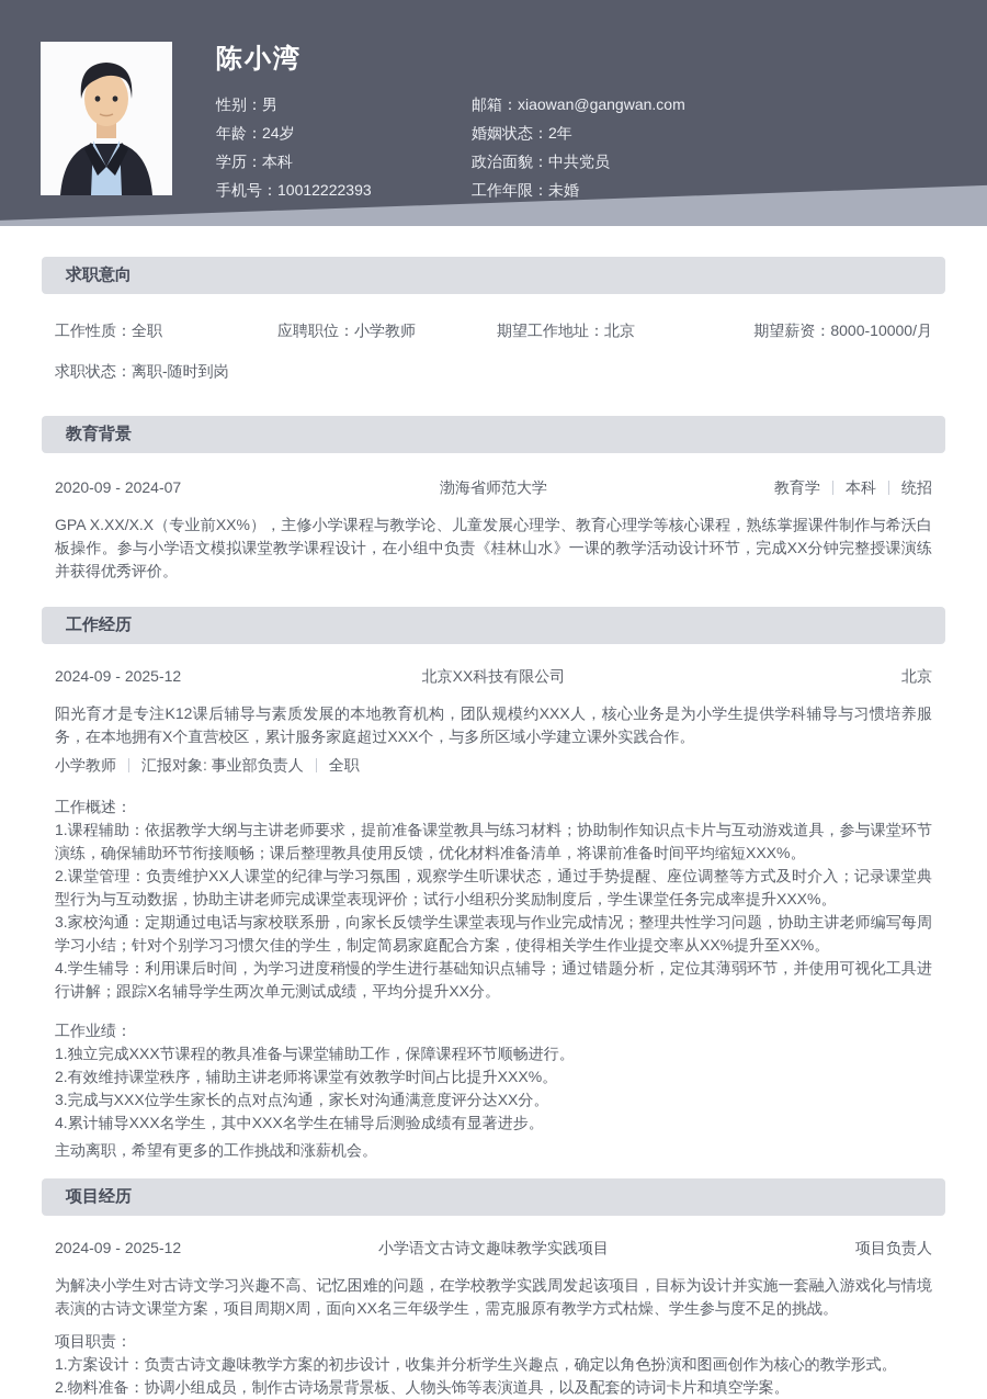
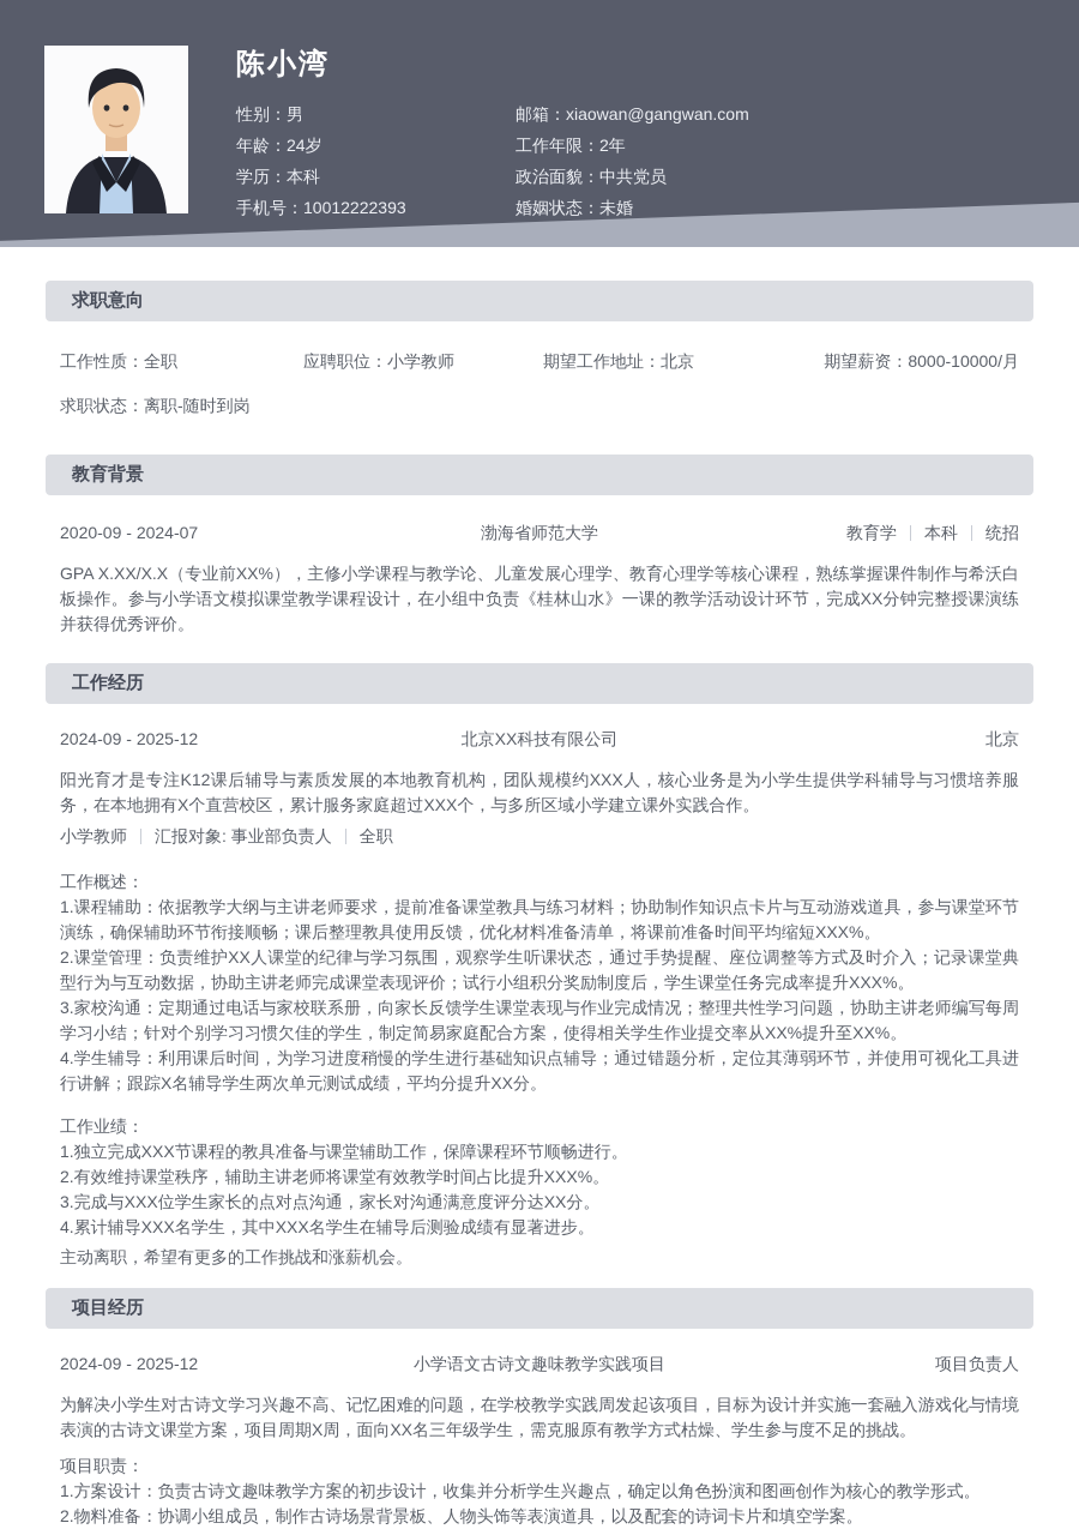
  陈小湾
  性别：男
  年龄：24岁
  学历：本科
  手机号：10012222393
  邮箱：xiaowan@gangwan.com
- 婚姻状态：2年
+ 工作年限：2年
  政治面貌：中共党员
- 工作年限：未婚
+ 婚姻状态：未婚
  求职意向
  工作性质：全职
  应聘职位：小学教师
  期望工作地址：北京
  期望薪资：8000-10000/月
  求职状态：离职-随时到岗
  教育背景
  2020-09 - 2024-07
  渤海省师范大学
  教育学 本科 统招
  GPA X.XX/X.X（专业前XX%），主修小学课程与教学论、儿童发展心理学、教育心理学等核心课程，熟练掌握课件制作与希沃白板操作。参与小学语文模拟课堂教学课程设计，在小组中负责《桂林山水》一课的教学活动设计环节，完成XX分钟完整授课演练并获得优秀评价。
  工作经历
  2024-09 - 2025-12
  北京XX科技有限公司
  北京
  阳光育才是专注K12课后辅导与素质发展的本地教育机构，团队规模约XXX人，核心业务是为小学生提供学科辅导与习惯培养服务，在本地拥有X个直营校区，累计服务家庭超过XXX个，与多所区域小学建立课外实践合作。
  小学教师 汇报对象: 事业部负责人 全职
  工作概述：
  1.课程辅助：依据教学大纲与主讲老师要求，提前准备课堂教具与练习材料；协助制作知识点卡片与互动游戏道具，参与课堂环节演练，确保辅助环节衔接顺畅；课后整理教具使用反馈，优化材料准备清单，将课前准备时间平均缩短XXX%。
  2.课堂管理：负责维护XX人课堂的纪律与学习氛围，观察学生听课状态，通过手势提醒、座位调整等方式及时介入；记录课堂典型行为与互动数据，协助主讲老师完成课堂表现评价；试行小组积分奖励制度后，学生课堂任务完成率提升XXX%。
  3.家校沟通：定期通过电话与家校联系册，向家长反馈学生课堂表现与作业完成情况；整理共性学习问题，协助主讲老师编写每周学习小结；针对个别学习习惯欠佳的学生，制定简易家庭配合方案，使得相关学生作业提交率从XX%提升至XX%。
  4.学生辅导：利用课后时间，为学习进度稍慢的学生进行基础知识点辅导；通过错题分析，定位其薄弱环节，并使用可视化工具进行讲解；跟踪X名辅导学生两次单元测试成绩，平均分提升XX分。
  工作业绩：
  1.独立完成XXX节课程的教具准备与课堂辅助工作，保障课程环节顺畅进行。
  2.有效维持课堂秩序，辅助主讲老师将课堂有效教学时间占比提升XXX%。
  3.完成与XXX位学生家长的点对点沟通，家长对沟通满意度评分达XX分。
  4.累计辅导XXX名学生，其中XXX名学生在辅导后测验成绩有显著进步。
  主动离职，希望有更多的工作挑战和涨薪机会。
  项目经历
  2024-09 - 2025-12
  小学语文古诗文趣味教学实践项目
  项目负责人
  为解决小学生对古诗文学习兴趣不高、记忆困难的问题，在学校教学实践周发起该项目，目标为设计并实施一套融入游戏化与情境表演的古诗文课堂方案，项目周期X周，面向XX名三年级学生，需克服原有教学方式枯燥、学生参与度不足的挑战。
  项目职责：
  1.方案设计：负责古诗文趣味教学方案的初步设计，收集并分析学生兴趣点，确定以角色扮演和图画创作为核心的教学形式。
  2.物料准备：协调小组成员，制作古诗场景背景板、人物头饰等表演道具，以及配套的诗词卡片和填空学案。
